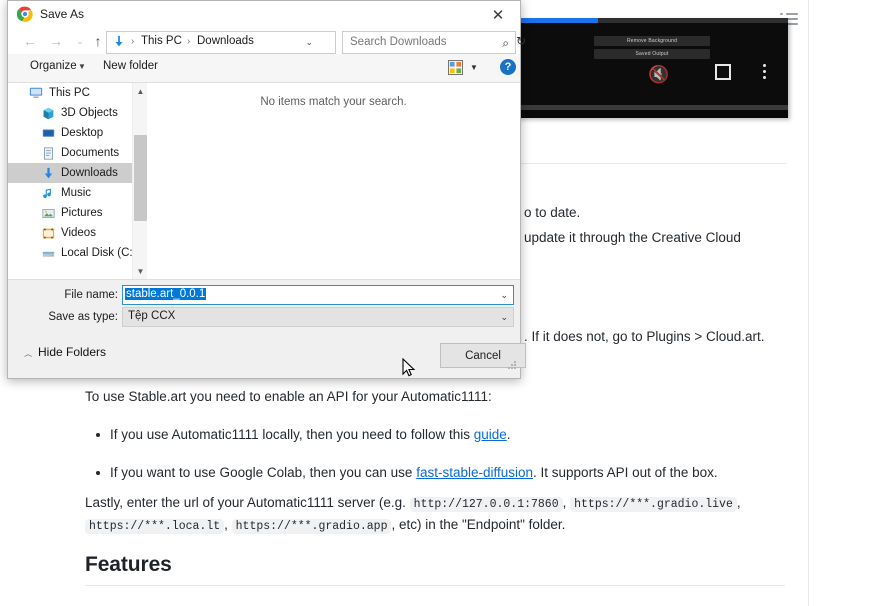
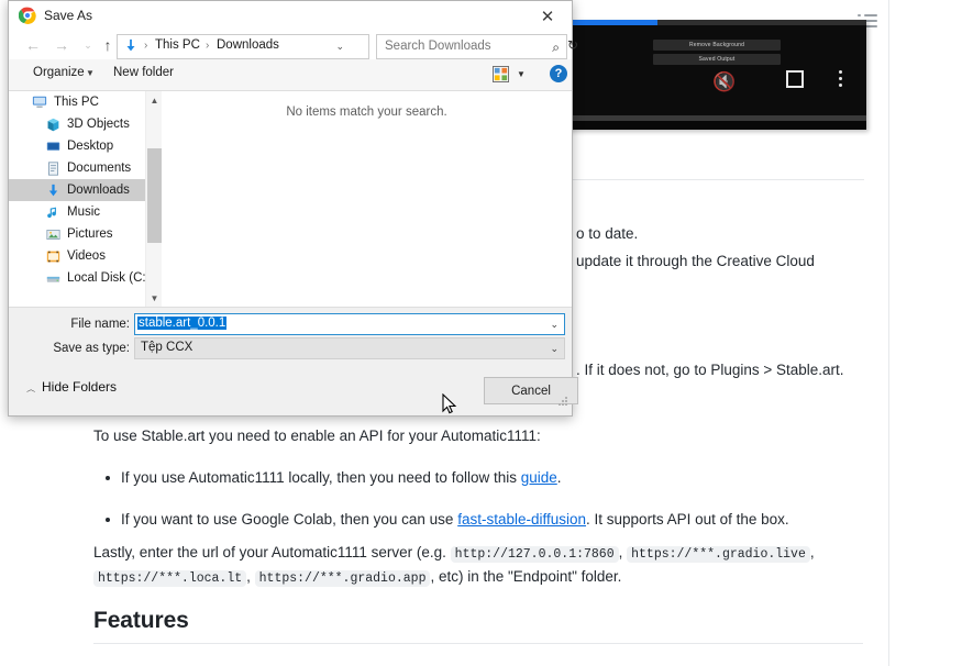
  🔇
  o to date.
  update it through the Creative Cloud
- . If it does not, go to Plugins > Cloud.art.
+ . If it does not, go to Plugins > Stable.art.
  To use Stable.art you need to enable an API for your Automatic1111:
  If you use Automatic1111 locally, then you need to follow this guide.
  If you want to use Google Colab, then you can use fast-stable-diffusion. It supports API out of the box.
  Lastly, enter the url of your Automatic1111 server (e.g. http://127.0.0.1:7860 , https://***.gradio.live , https://***.loca.lt , https://***.gradio.app , etc) in the "Endpoint" folder.
  Features
  Save As
  ✕
  ←
  →
  ⌄
  ↑
  ›
  This PC
  ›
  Downloads
  ⌄
  ↻
  Search Downloads
  ⌕
  Organize
  ▼
  New folder
  ▼
  ?
  This PC
  3D Objects
  Desktop
  Documents
  Downloads
  Music
  Pictures
  Videos
  Local Disk (C:
  ▲
  ▼
  No items match your search.
  File name:
  stable.art_0.0.1
  ⌄
  Save as type:
  Tệp CCX
  ⌄
  ︿
  Hide Folders
  Cancel
